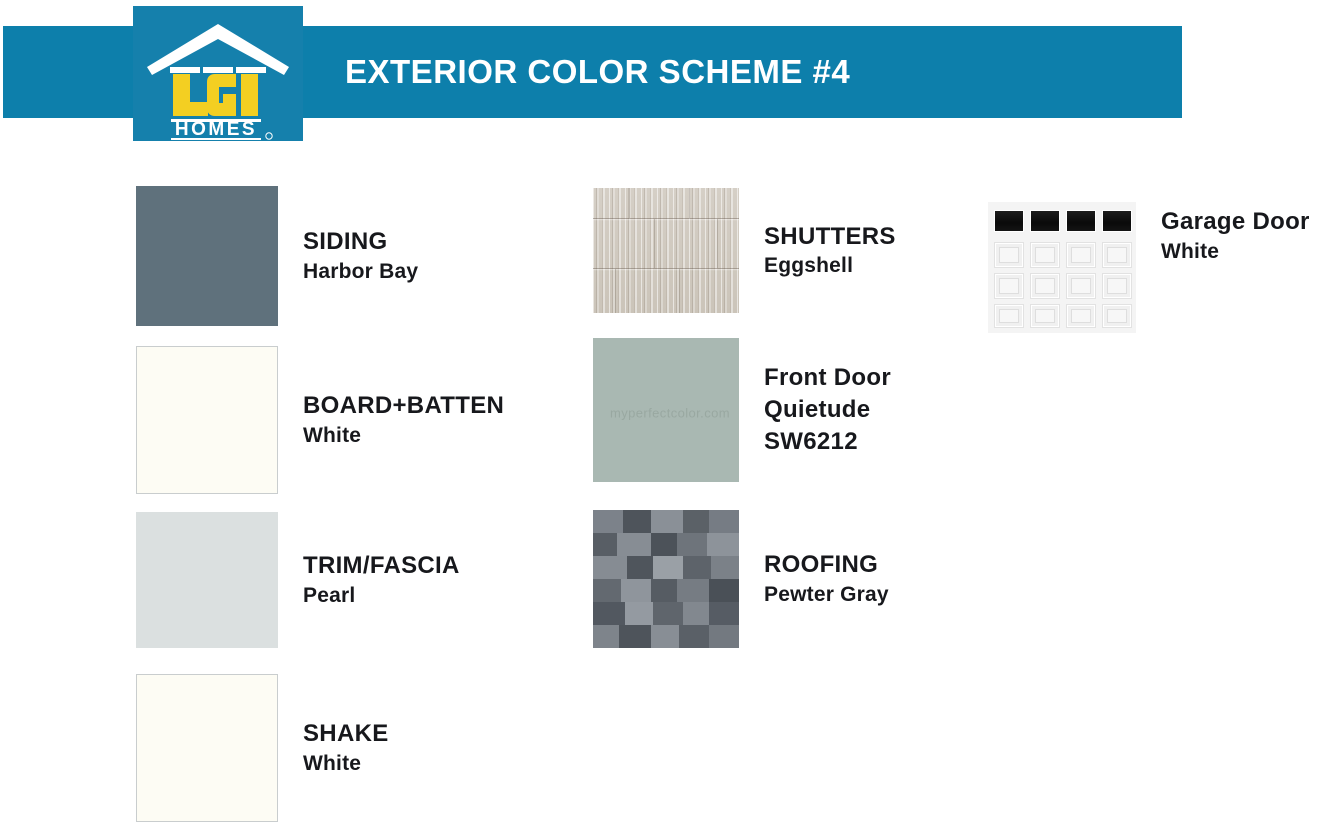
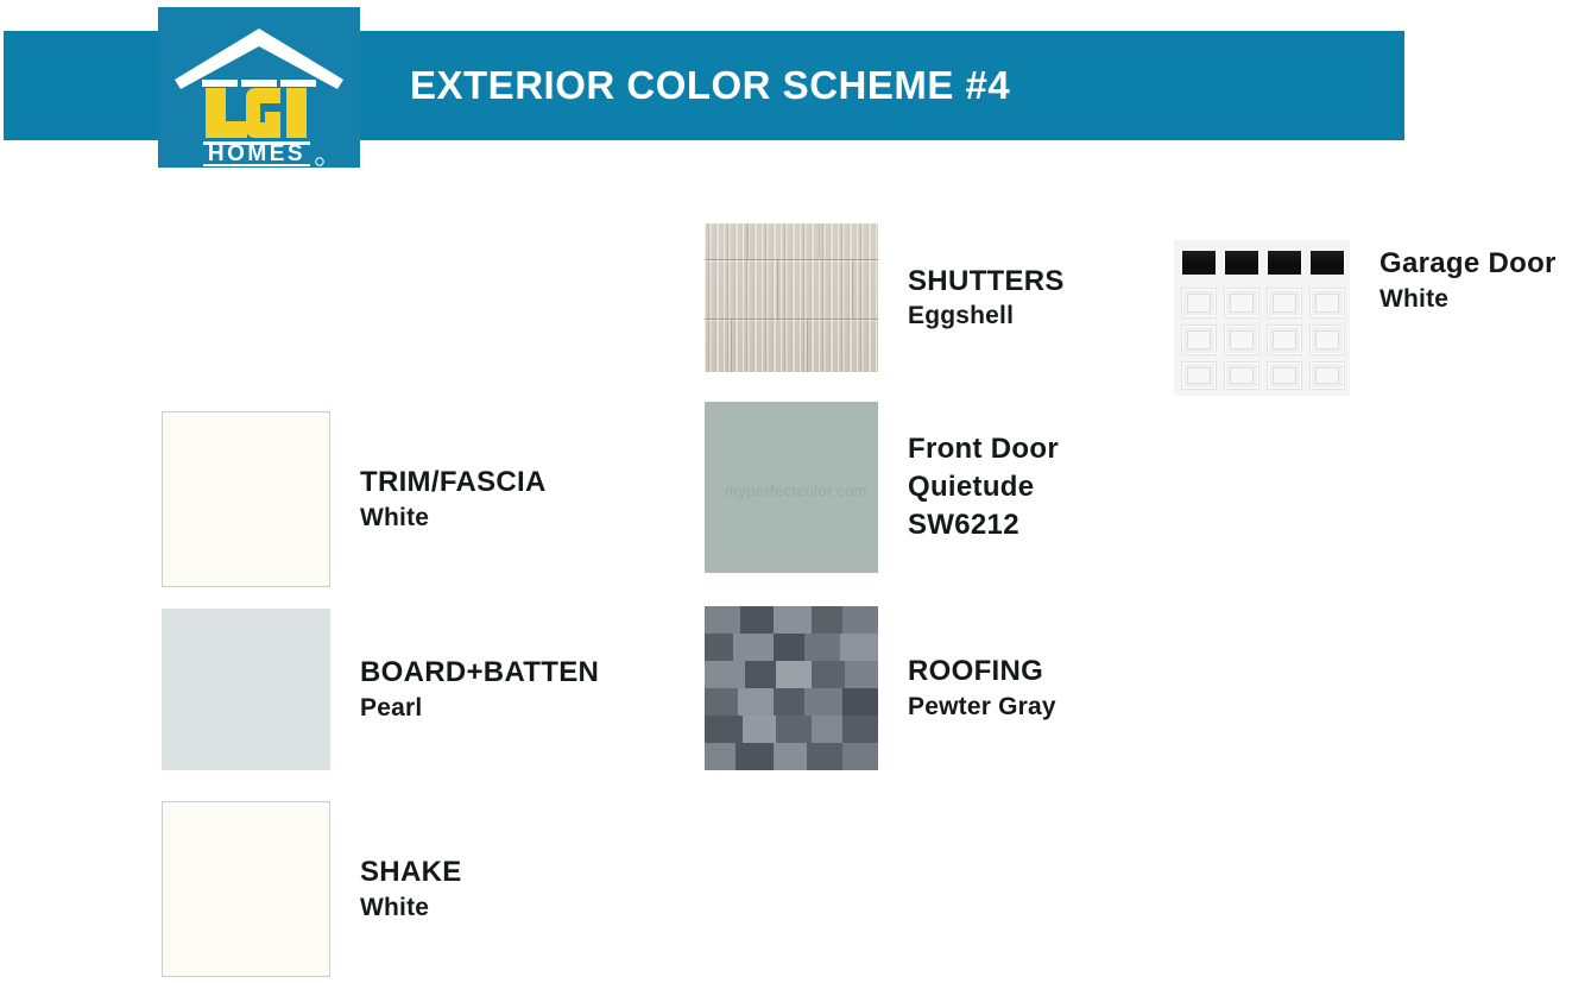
  EXTERIOR COLOR SCHEME #4
  HOMES
- SIDING
- Harbor Bay
- BOARD+BATTEN
+ TRIM/FASCIA
  White
- TRIM/FASCIA
+ BOARD+BATTEN
  Pearl
  SHAKE
  White
  SHUTTERS
  Eggshell
  Front Door
  Quietude
  SW6212
  ROOFING
  Pewter Gray
  Garage Door
  White
